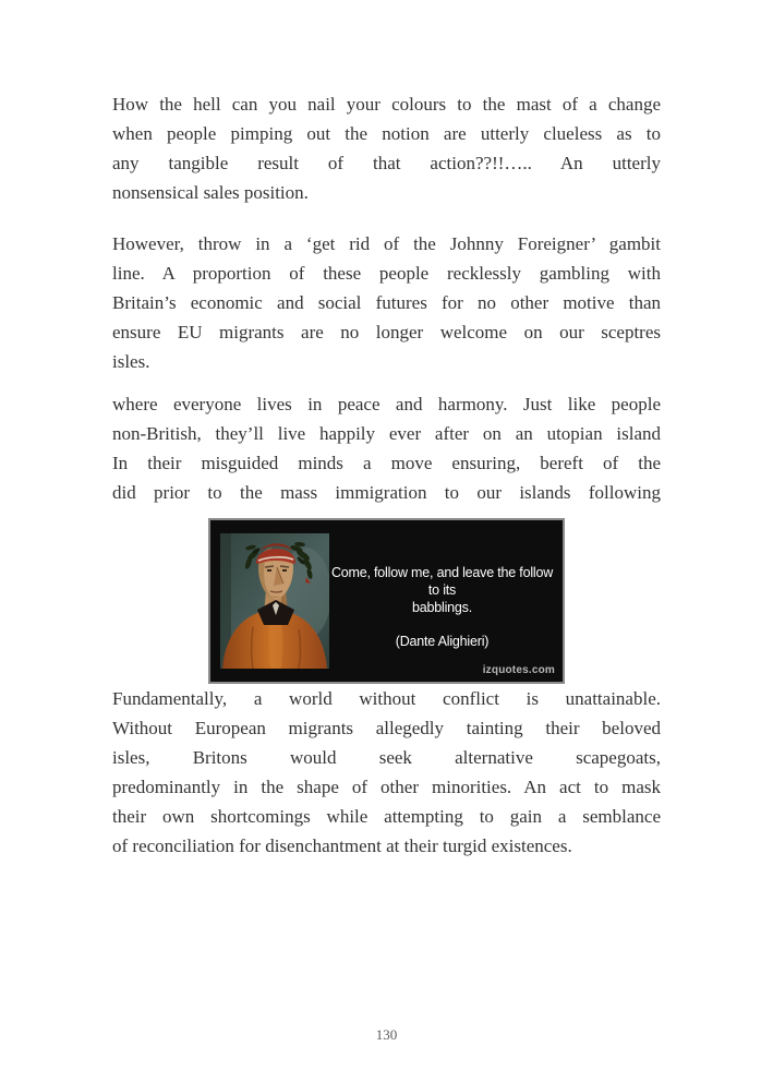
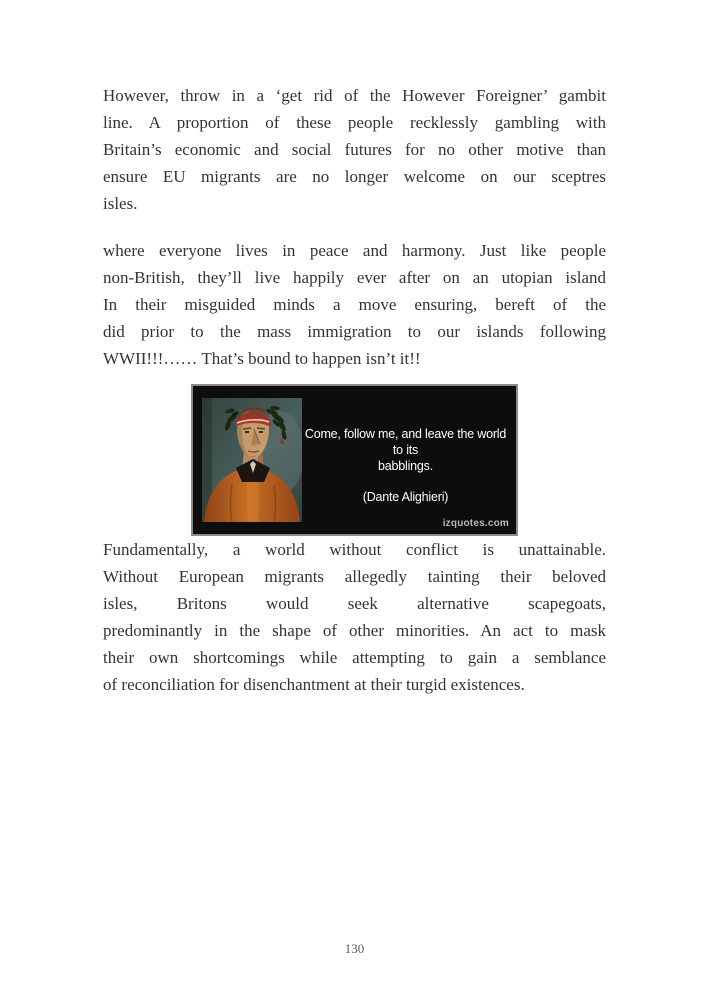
- How the hell can you nail your colours to the mast of a change
- when people pimping out the notion are utterly clueless as to
- any tangible result of that action??!!….. An utterly
- nonsensical sales position.
- However, throw in a ‘get rid of the Johnny Foreigner’ gambit
+ However, throw in a ‘get rid of the However Foreigner’ gambit
  line. A proportion of these people recklessly gambling with
  Britain’s economic and social futures for no other motive than
  ensure EU migrants are no longer welcome on our sceptres
  isles.
  where everyone lives in peace and harmony. Just like people
  non-British, they’ll live happily ever after on an utopian island
  In their misguided minds a move ensuring, bereft of the
  did prior to the mass immigration to our islands following
+ WWII!!!…… That’s bound to happen isn’t it!!
- Come, follow me, and leave the follow to its
+ Come, follow me, and leave the world to its
  babblings.
  (Dante Alighieri)
  izquotes.com
  Fundamentally, a world without conflict is unattainable.
  Without European migrants allegedly tainting their beloved
  isles, Britons would seek alternative scapegoats,
  predominantly in the shape of other minorities. An act to mask
  their own shortcomings while attempting to gain a semblance
  of reconciliation for disenchantment at their turgid existences.
  130
